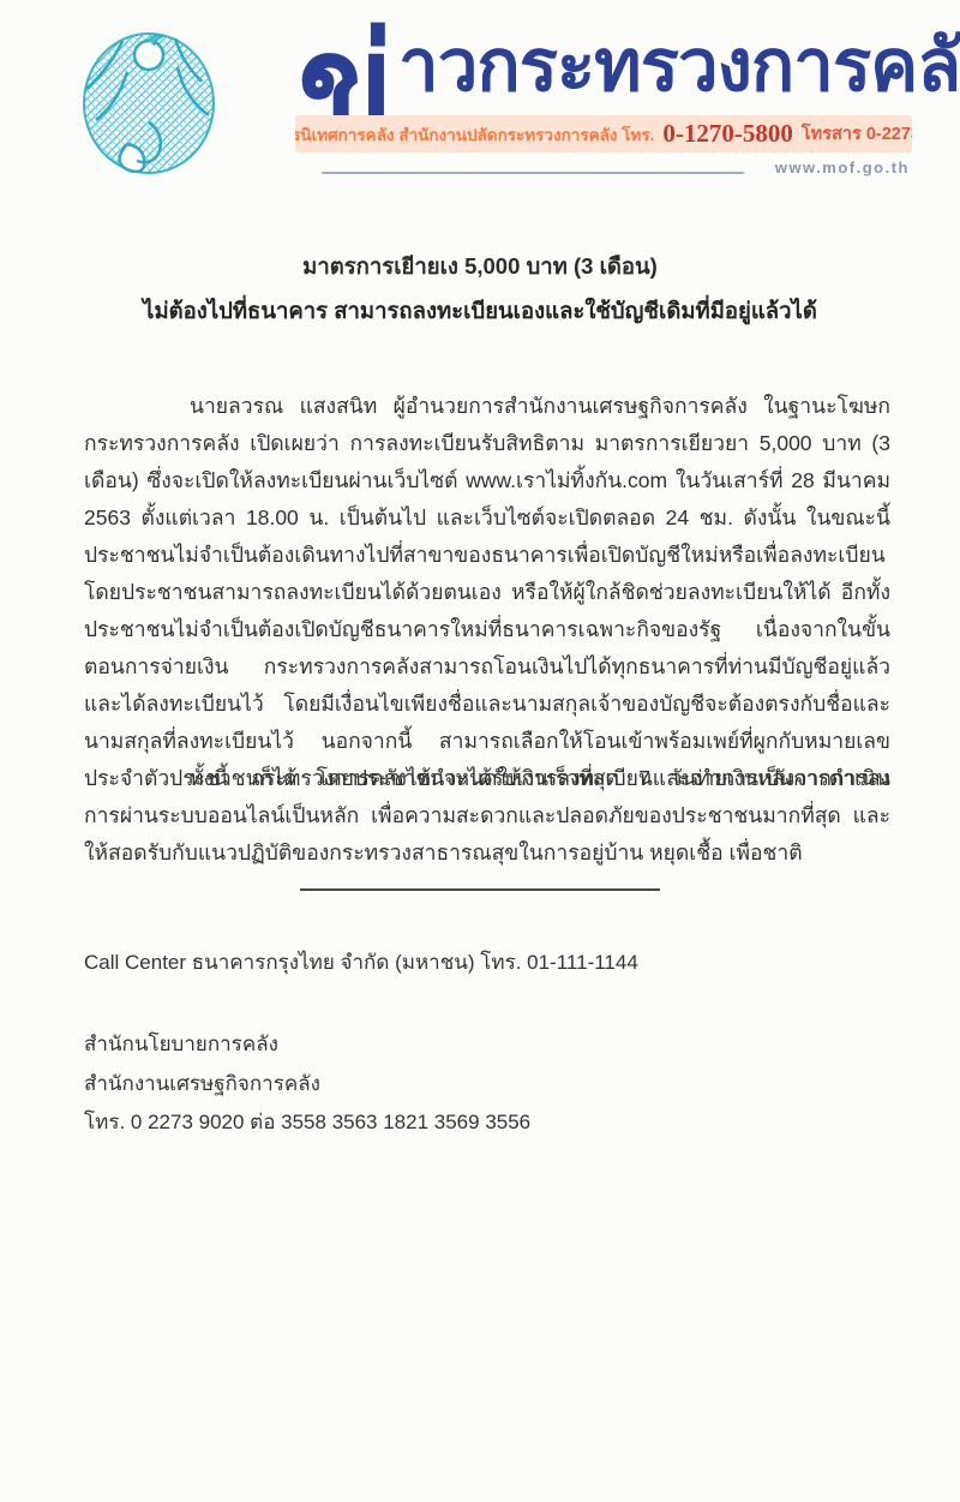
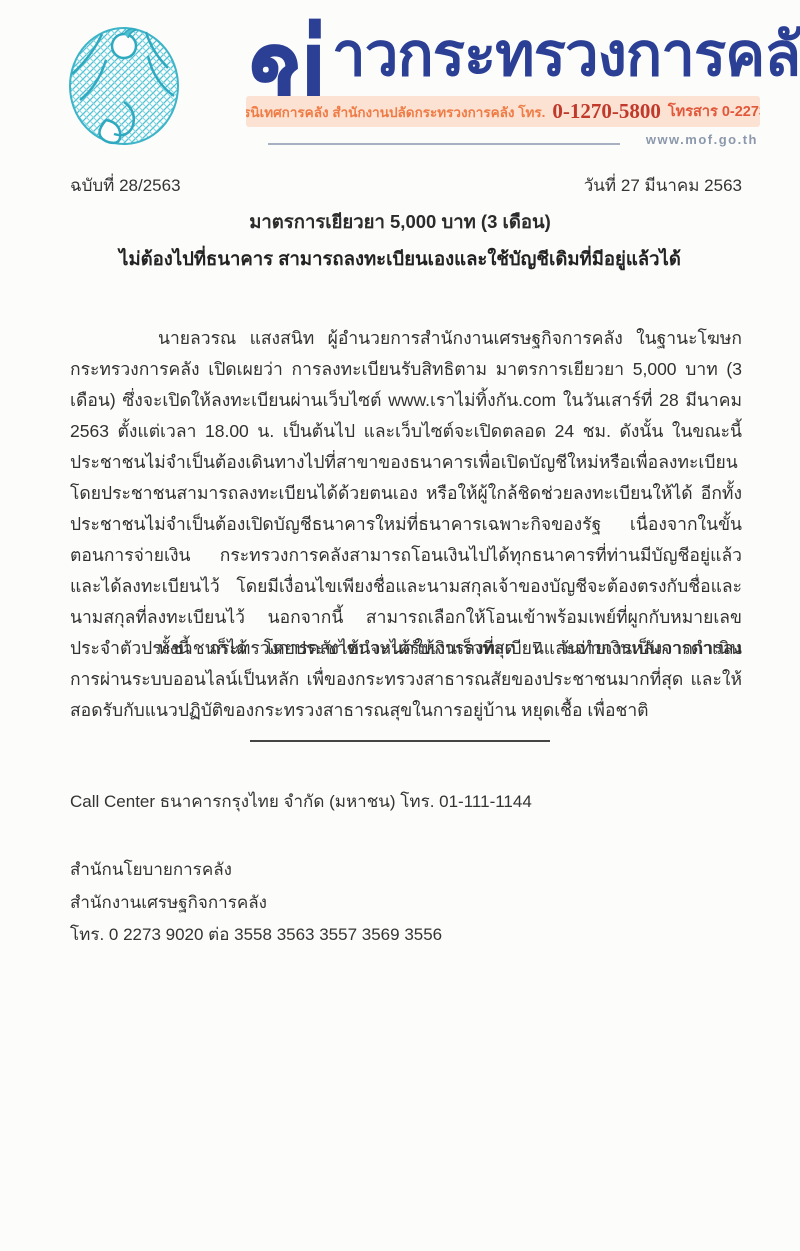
  ข่
  าวกระทรวงการคลั
  รนิเทศการคลัง สำนักงานปลัดกระทรวงการคลัง โทร.
  0-1270-5800
  www.mof.go.th
+ ฉบับที่ 28/2563
+ วันที่ 27 มีนาคม 2563
- มาตรการเยีายเง 5,000 บาท (3 เดือน)
+ มาตรการเยียวยา 5,000 บาท (3 เดือน)
  ไม่ต้องไปที่ธนาคาร สามารถลงทะเบียนเองและใช้บัญชีเดิมที่มีอยู่แล้วได้
  นายลวรณ แสงสนิท ผู้อำนวยการสำนักงานเศรษฐกิจการคลัง ในฐานะโฆษกกระทรวงการคลัง เปิดเผยว่า การลงทะเบียนรับสิทธิตาม มาตรการเยียวยา 5,000 บาท (3 เดือน) ซึ่งจะเปิดให้ลงทะเบียนผ่านเว็บไซต์ www.เราไม่ทิ้งกัน.com ในวันเสาร์ที่ 28 มีนาคม 2563 ตั้งแต่เวลา 18.00 น. เป็นต้นไป และเว็บไซต์จะเปิดตลอด 24 ชม. ดังนั้น ในขณะนี้ประชาชนไม่จำเป็นต้องเดินทางไปที่สาขาของธนาคารเพื่อเปิดบัญชีใหม่หรือเพื่อลงทะเบียน โดยประชาชนสามารถลงทะเบียนได้ด้วยตนเอง หรือให้ผู้ใกล้ชิดช่วยลงทะเบียนให้ได้ อีกทั้ง ประชาชนไม่จำเป็นต้องเปิดบัญชีธนาคารใหม่ที่ธนาคารเฉพาะกิจของรัฐ เนื่องจากในขั้นตอนการจ่ายเงิน กระทรวงการคลังสามารถโอนเงินไปได้ทุกธนาคารที่ท่านมีบัญชีอยู่แล้วและได้ลงทะเบียนไว้ โดยมีเงื่อนไขเพียงชื่อและนามสกุลเจ้าของบัญชีจะต้องตรงกับชื่อและนามสกุลที่ลงทะเบียนไว้ นอกจากนี้ สามารถเลือกให้โอนเข้าพร้อมเพย์ที่ผูกกับหมายเลขประจำตัวประชาชนก็ได้ โดยประชาชนจะได้รับเงินเร็วที่สุด 7 วันทำการหลังจากการลง
- ทั้งนี้ กระทรวงการคลังได้กำหนดให้การลงทะเบียนและจ่ายเงินเป็นการดำเนินการผ่านระบบออนไลน์เป็นหลัก เพื่อความสะดวกและปลอดภัยของประชาชนมากที่สุด และให้สอดรับกับแนวปฏิบัติของกระทรวงสาธารณสุขในการอยู่บ้าน หยุดเชื้อ เพื่อชาติ
+ ทั้งนี้ กระทรวงการคลังได้กำหนดให้การลงทะเบียนและจ่ายเงินเป็นการดำเนินการผ่านระบบออนไลน์เป็นหลัก เพื่ของกระทรวงสาธารณสัยของประชาชนมากที่สุด และให้สอดรับกับแนวปฏิบัติของกระทรวงสาธารณสุขในการอยู่บ้าน หยุดเชื้อ เพื่อชาติ
  Call Center ธนาคารกรุงไทย จำกัด (มหาชน) โทร. 01-111-1144
  สำนักนโยบายการคลัง
  สำนักงานเศรษฐกิจการคลัง
- โทร. 0 2273 9020 ต่อ 3558 3563 1821 3569 3556
+ โทร. 0 2273 9020 ต่อ 3558 3563 3557 3569 3556
